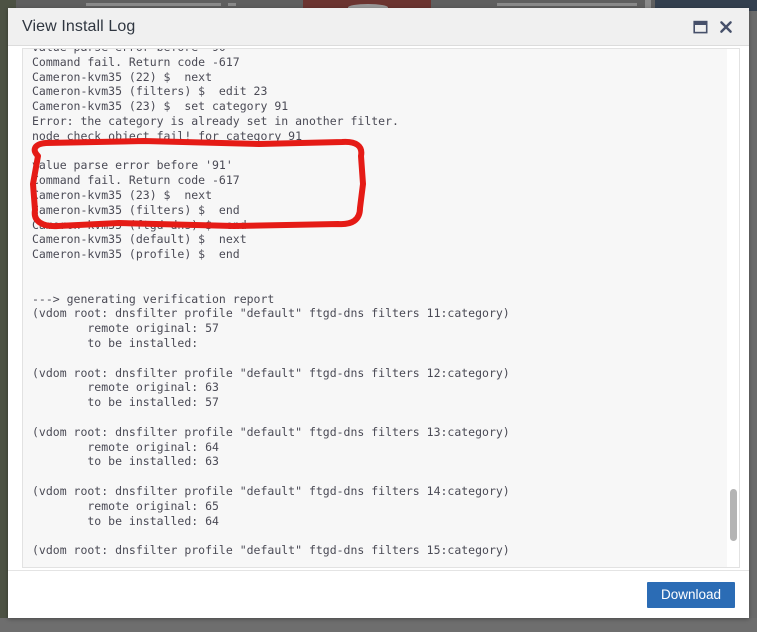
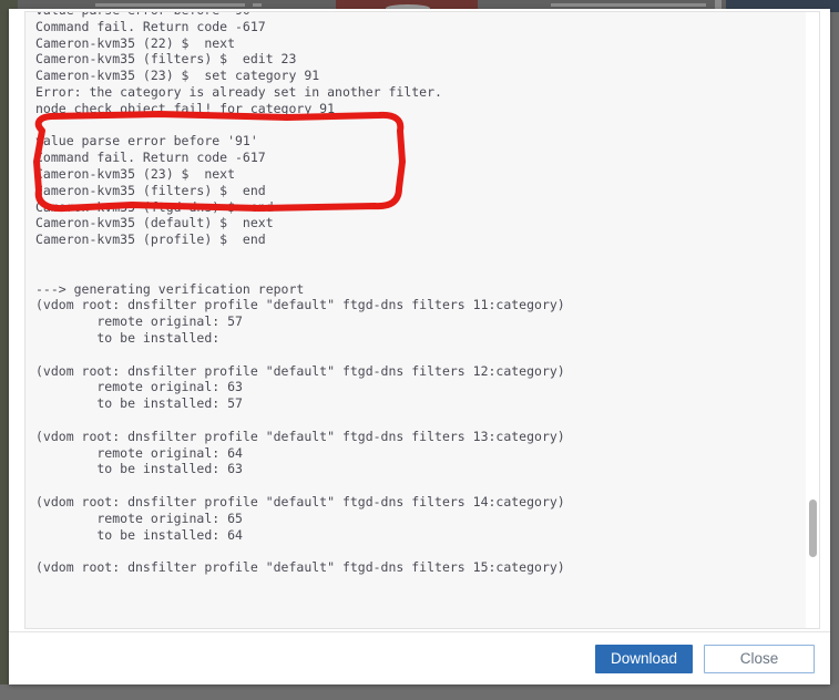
- View Install Log
  Command fail. Return code -617
  Cameron-kvm35 (22) $ next
  Cameron-kvm35 (filters) $ edit 23
  Cameron-kvm35 (23) $ set category 91
  Error: the category is already set in another filter.
  node_check_object fail! for category 91
  alue parse error before '91'
  ommand fail. Return code -617
  ameron-kvm35 (23) $ next
  ameron-kvm35 (filters) $ end
  Cameron-kvm35 (default) $ next
  Cameron-kvm35 (profile) $ end
  ---> generating verification report
  (vdom root: dnsfilter profile "default" ftgd-dns filters 11:category)
  remote original: 57
  to be installed:
  (vdom root: dnsfilter profile "default" ftgd-dns filters 12:category)
  remote original: 63
  to be installed: 57
  (vdom root: dnsfilter profile "default" ftgd-dns filters 13:category)
  remote original: 64
  to be installed: 63
  (vdom root: dnsfilter profile "default" ftgd-dns filters 14:category)
  remote original: 65
  to be installed: 64
  (vdom root: dnsfilter profile "default" ftgd-dns filters 15:category)
  Download
+ Close
